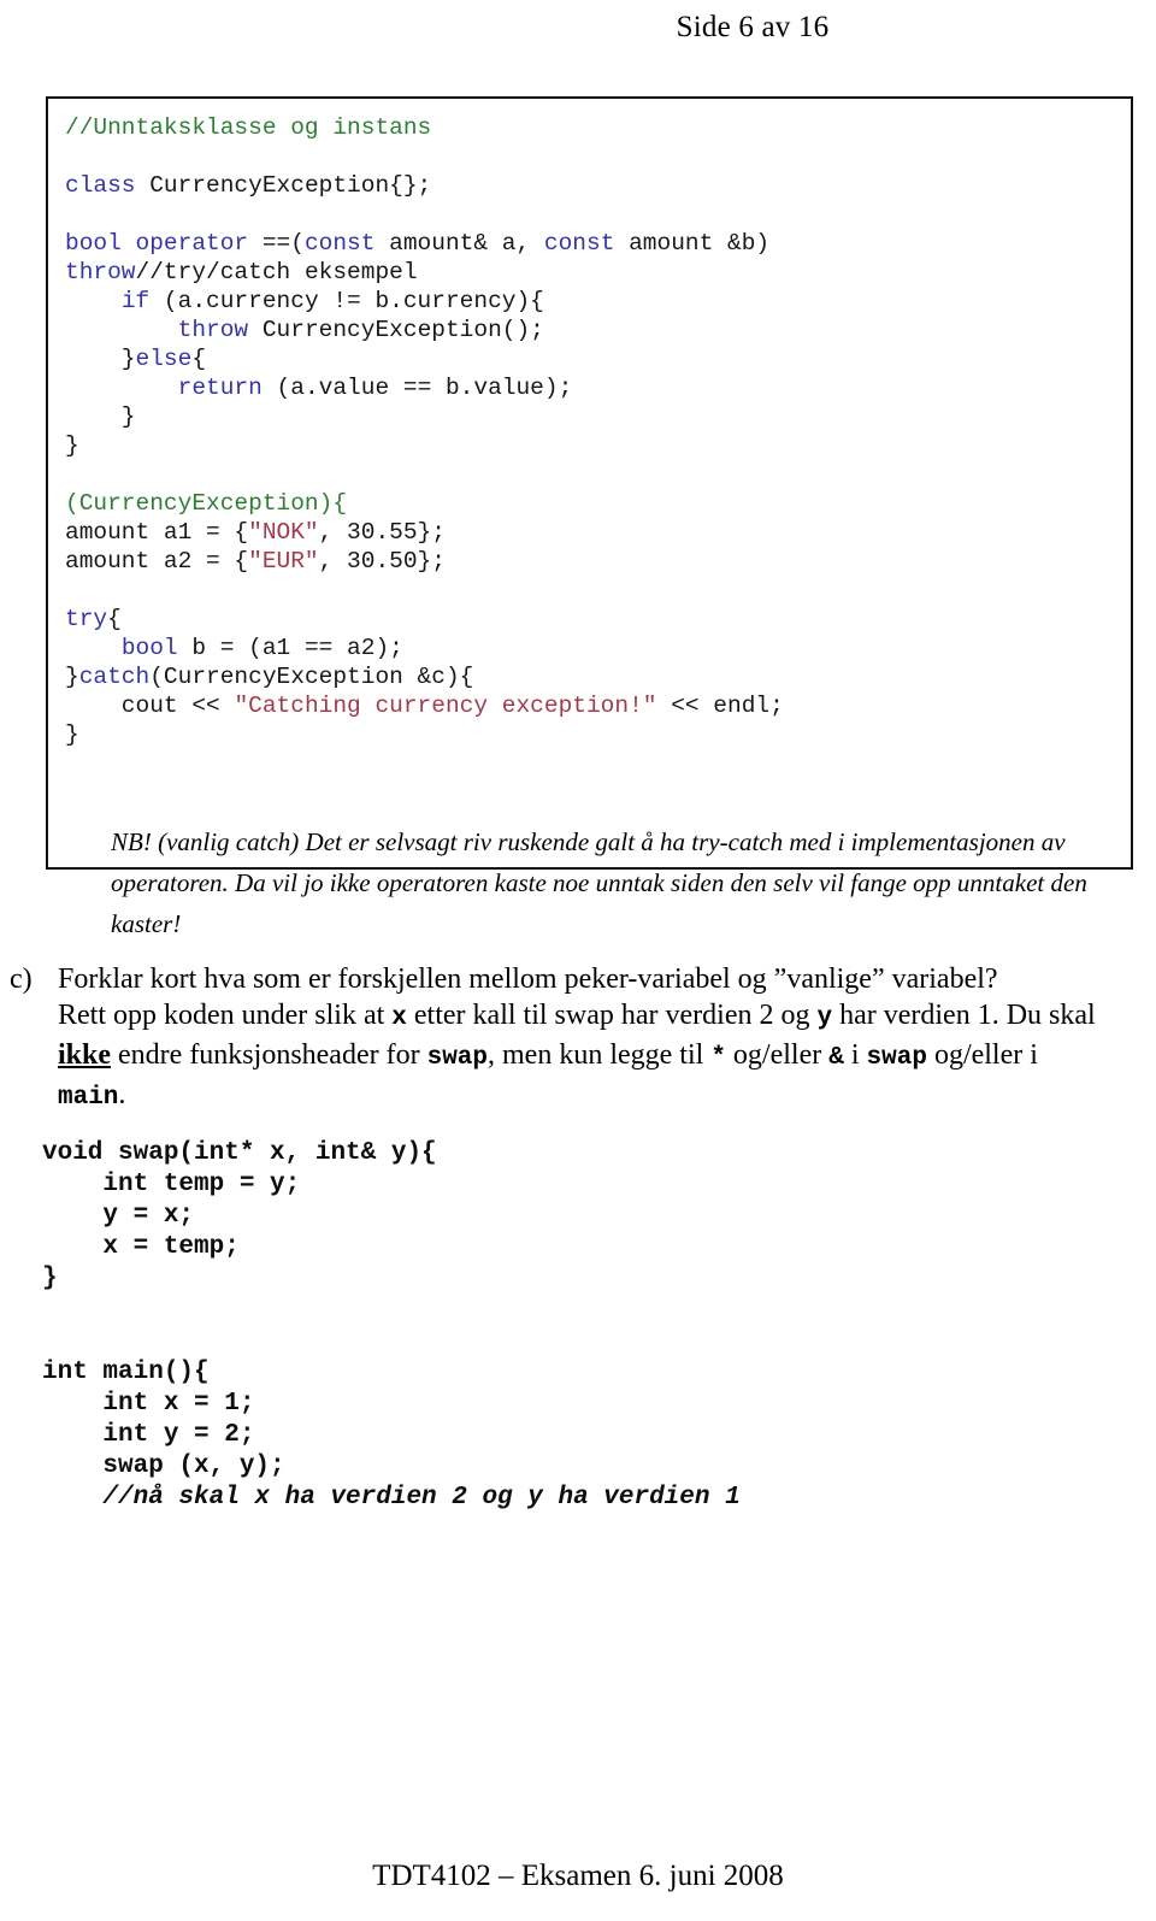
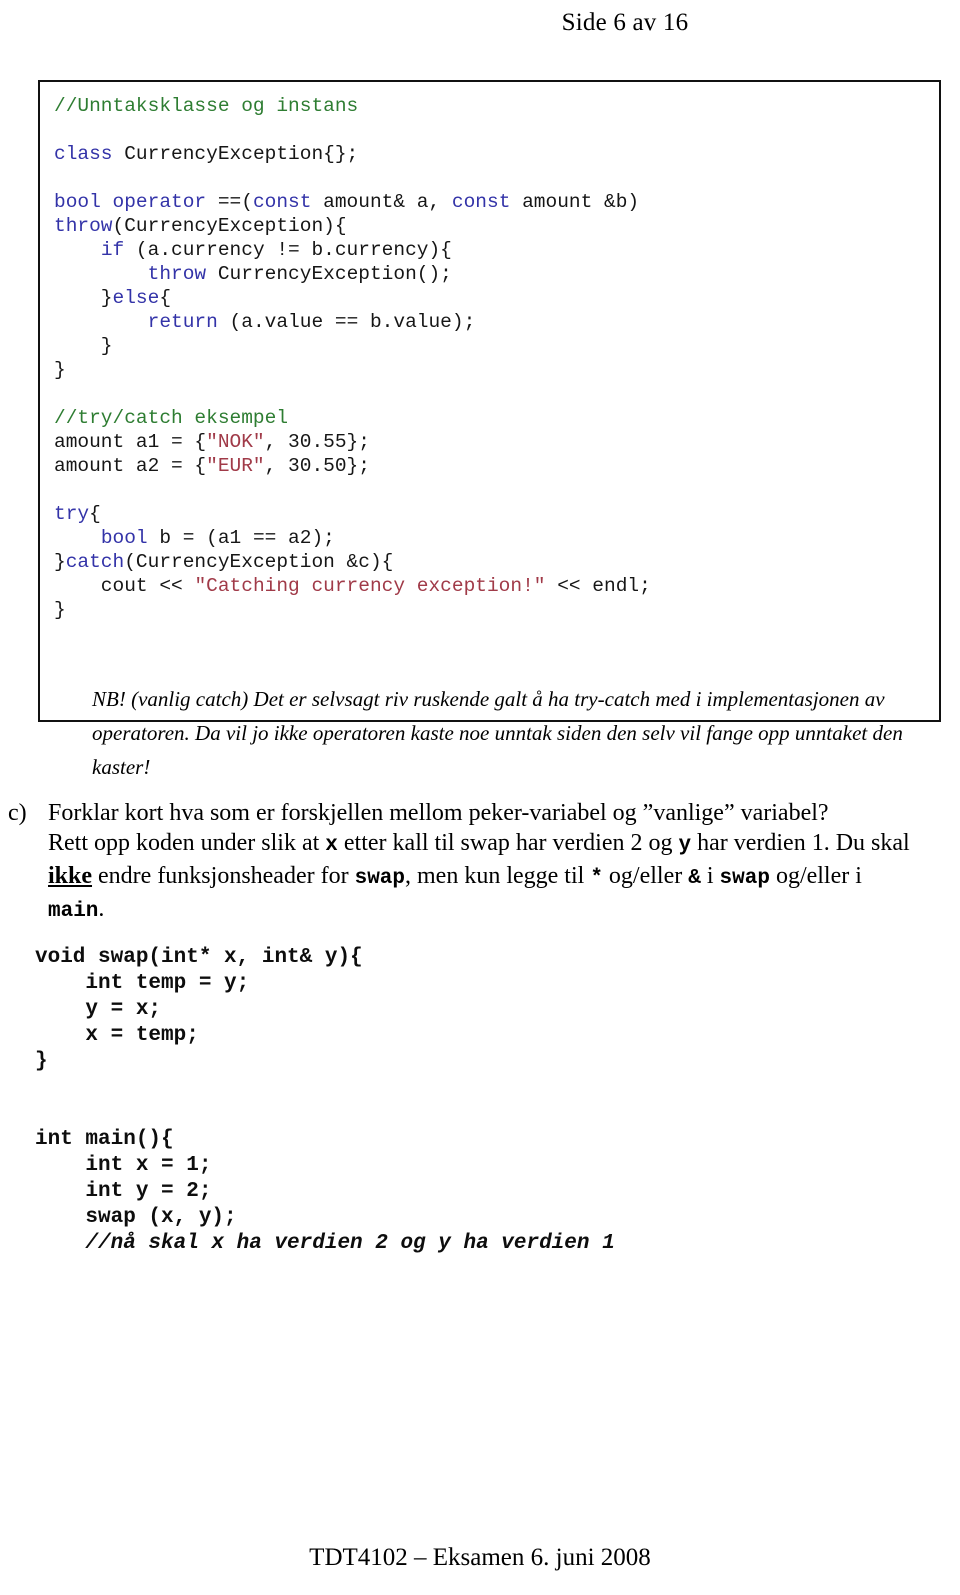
  Side 6 av 16
  //Unntaksklasse og instans
  class CurrencyException{};
  bool operator ==(const amount& a, const amount &b)
- throw//try/catch eksempel
+ throw(CurrencyException){
  if (a.currency != b.currency){
  throw CurrencyException();
  }else{
  return (a.value == b.value);
  }
  }
- (CurrencyException){
+ //try/catch eksempel
  amount a1 = {"NOK", 30.55};
  amount a2 = {"EUR", 30.50};
  try{
  bool b = (a1 == a2);
  }catch(CurrencyException &c){
  cout << "Catching currency exception!" << endl;
  }
  NB! (vanlig catch) Det er selvsagt riv ruskende galt å ha try-catch med i implementasjonen av
  operatoren. Da vil jo ikke operatoren kaste noe unntak siden den selv vil fange opp unntaket den
  kaster!
  c)
  Forklar kort hva som er forskjellen mellom peker-variabel og ”vanlige” variabel?
  Rett opp koden under slik at x etter kall til swap har verdien 2 og y har verdien 1. Du skal
  ikke endre funksjonsheader for swap, men kun legge til * og/eller & i swap og/eller i
  main.
  void swap(int* x, int& y){
  int temp = y;
  y = x;
  x = temp;
  }
  int main(){
  int x = 1;
  int y = 2;
  swap (x, y);
  //nå skal x ha verdien 2 og y ha verdien 1
  TDT4102 – Eksamen 6. juni 2008
